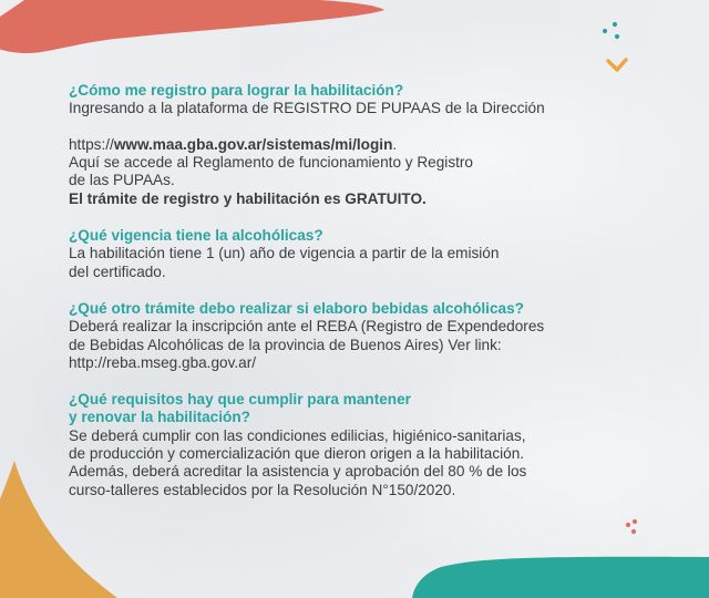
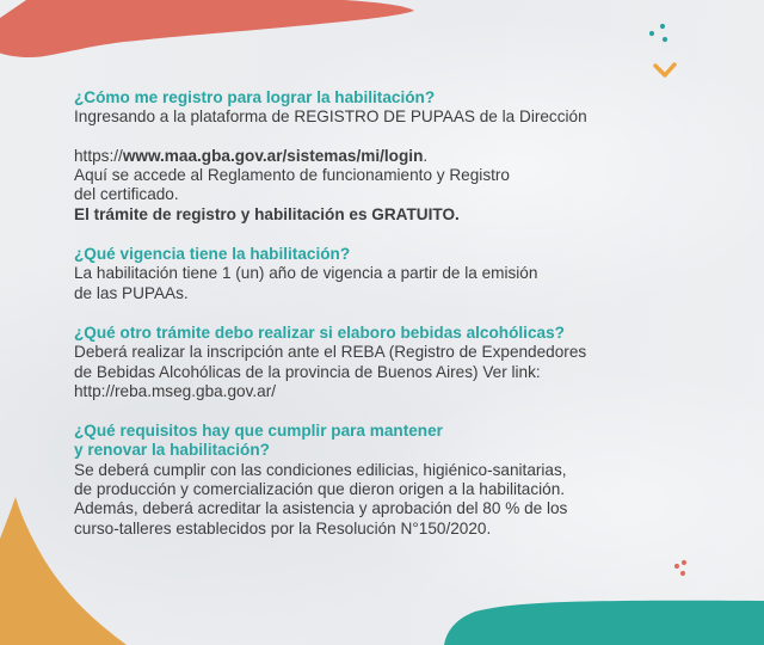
  ¿Cómo me registro para lograr la habilitación?
  Ingresando a la plataforma de REGISTRO DE PUPAAS de la Dirección
  https://www.maa.gba.gov.ar/sistemas/mi/login.
  Aquí se accede al Reglamento de funcionamiento y Registro
- de las PUPAAs.
+ del certificado.
  El trámite de registro y habilitación es GRATUITO.
- ¿Qué vigencia tiene la alcohólicas?
+ ¿Qué vigencia tiene la habilitación?
  La habilitación tiene 1 (un) año de vigencia a partir de la emisión
- del certificado.
+ de las PUPAAs.
  ¿Qué otro trámite debo realizar si elaboro bebidas alcohólicas?
  Deberá realizar la inscripción ante el REBA (Registro de Expendedores
  de Bebidas Alcohólicas de la provincia de Buenos Aires) Ver link:
  http://reba.mseg.gba.gov.ar/
  ¿Qué requisitos hay que cumplir para mantener
  y renovar la habilitación?
  Se deberá cumplir con las condiciones edilicias, higiénico-sanitarias,
  de producción y comercialización que dieron origen a la habilitación.
  Además, deberá acreditar la asistencia y aprobación del 80 % de los
  curso-talleres establecidos por la Resolución N°150/2020.
